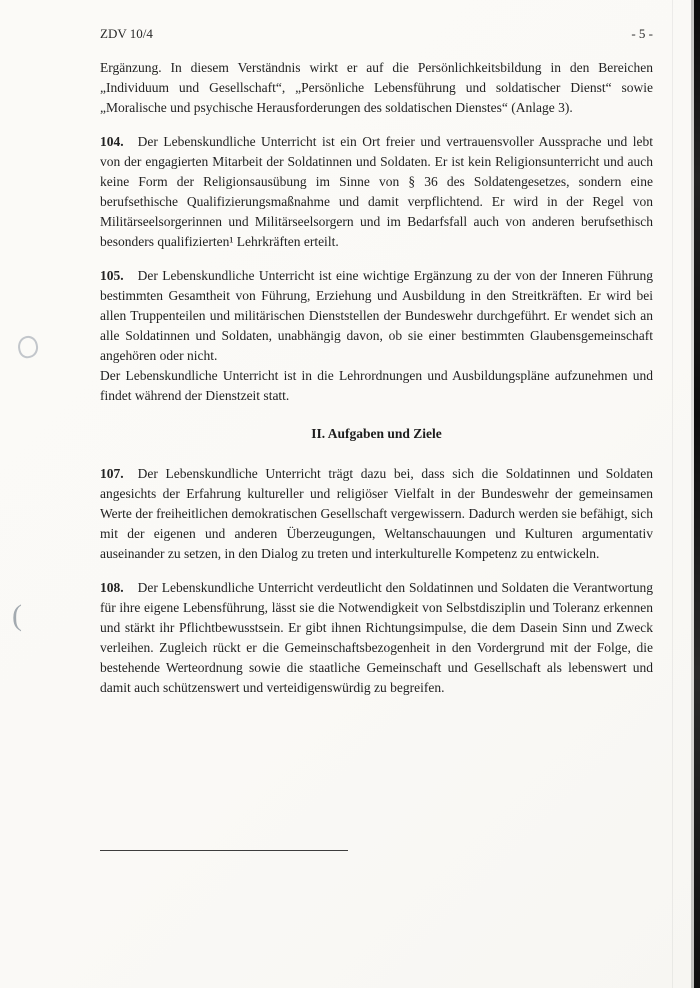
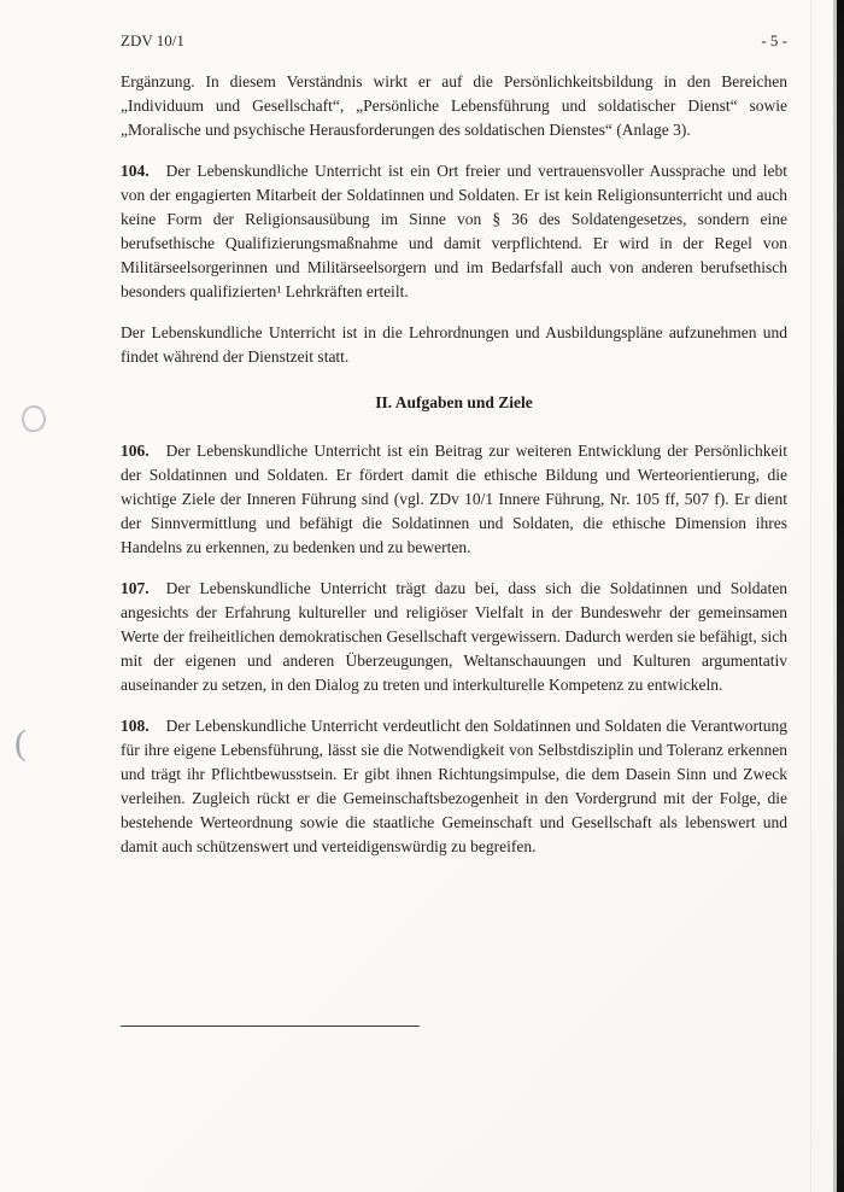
  (
- ZDV 10/4
+ ZDV 10/1
  - 5 -
  Ergänzung. In diesem Verständnis wirkt er auf die Persönlichkeitsbildung in den Bereichen „Individuum und Gesellschaft“, „Persönliche Lebensführung und soldatischer Dienst“ sowie „Moralische und psychische Herausforderungen des soldatischen Dienstes“ (Anlage 3).
  104. Der Lebenskundliche Unterricht ist ein Ort freier und vertrauensvoller Aussprache und lebt von der engagierten Mitarbeit der Soldatinnen und Soldaten. Er ist kein Religionsunterricht und auch keine Form der Religionsausübung im Sinne von § 36 des Soldatengesetzes, sondern eine berufsethische Qualifizierungsmaßnahme und damit verpflichtend. Er wird in der Regel von Militärseelsorgerinnen und Militärseelsorgern und im Bedarfsfall auch von anderen berufsethisch besonders qualifizierten¹ Lehrkräften erteilt.
- 105. Der Lebenskundliche Unterricht ist eine wichtige Ergänzung zu der von der Inneren Führung bestimmten Gesamtheit von Führung, Erziehung und Ausbildung in den Streitkräften. Er wird bei allen Truppenteilen und militärischen Dienststellen der Bundeswehr durchgeführt. Er wendet sich an alle Soldatinnen und Soldaten, unabhängig davon, ob sie einer bestimmten Glaubensgemeinschaft angehören oder nicht.
  Der Lebenskundliche Unterricht ist in die Lehrordnungen und Ausbildungspläne aufzunehmen und findet während der Dienstzeit statt.
  II. Aufgaben und Ziele
+ 106. Der Lebenskundliche Unterricht ist ein Beitrag zur weiteren Entwicklung der Persönlichkeit der Soldatinnen und Soldaten. Er fördert damit die ethische Bildung und Werteorientierung, die wichtige Ziele der Inneren Führung sind (vgl. ZDv 10/1 Innere Führung, Nr. 105 ff, 507 f). Er dient der Sinnvermittlung und befähigt die Soldatinnen und Soldaten, die ethische Dimension ihres Handelns zu erkennen, zu bedenken und zu bewerten.
  107. Der Lebenskundliche Unterricht trägt dazu bei, dass sich die Soldatinnen und Soldaten angesichts der Erfahrung kultureller und religiöser Vielfalt in der Bundeswehr der gemeinsamen Werte der freiheitlichen demokratischen Gesellschaft vergewissern. Dadurch werden sie befähigt, sich mit der eigenen und anderen Überzeugungen, Weltanschauungen und Kulturen argumentativ auseinander zu setzen, in den Dialog zu treten und interkulturelle Kompetenz zu entwickeln.
- 108. Der Lebenskundliche Unterricht verdeutlicht den Soldatinnen und Soldaten die Verantwortung für ihre eigene Lebensführung, lässt sie die Notwendigkeit von Selbstdisziplin und Toleranz erkennen und stärkt ihr Pflichtbewusstsein. Er gibt ihnen Richtungsimpulse, die dem Dasein Sinn und Zweck verleihen. Zugleich rückt er die Gemeinschaftsbezogenheit in den Vordergrund mit der Folge, die bestehende Werteordnung sowie die staatliche Gemeinschaft und Gesellschaft als lebenswert und damit auch schützenswert und verteidigenswürdig zu begreifen.
+ 108. Der Lebenskundliche Unterricht verdeutlicht den Soldatinnen und Soldaten die Verantwortung für ihre eigene Lebensführung, lässt sie die Notwendigkeit von Selbstdisziplin und Toleranz erkennen und trägt ihr Pflichtbewusstsein. Er gibt ihnen Richtungsimpulse, die dem Dasein Sinn und Zweck verleihen. Zugleich rückt er die Gemeinschaftsbezogenheit in den Vordergrund mit der Folge, die bestehende Werteordnung sowie die staatliche Gemeinschaft und Gesellschaft als lebenswert und damit auch schützenswert und verteidigenswürdig zu begreifen.
